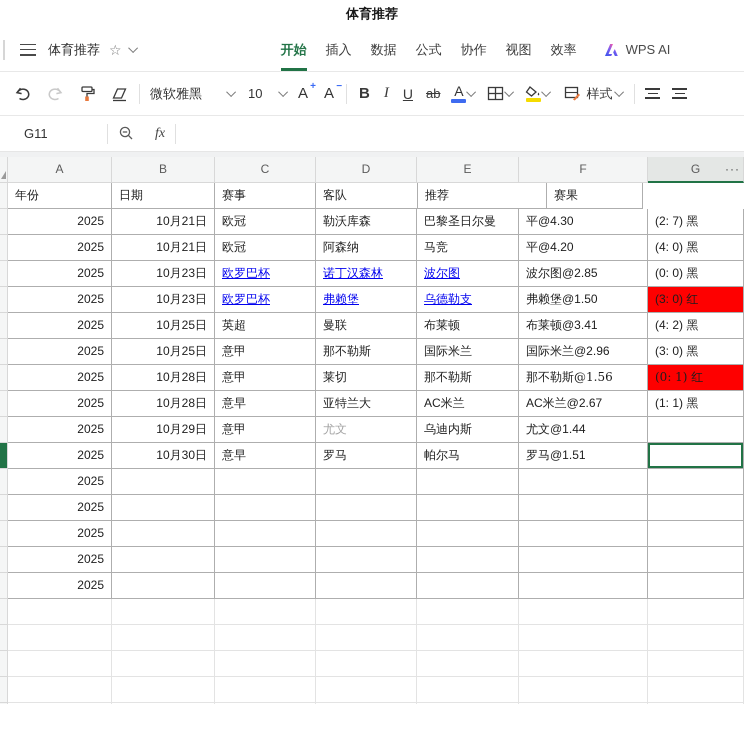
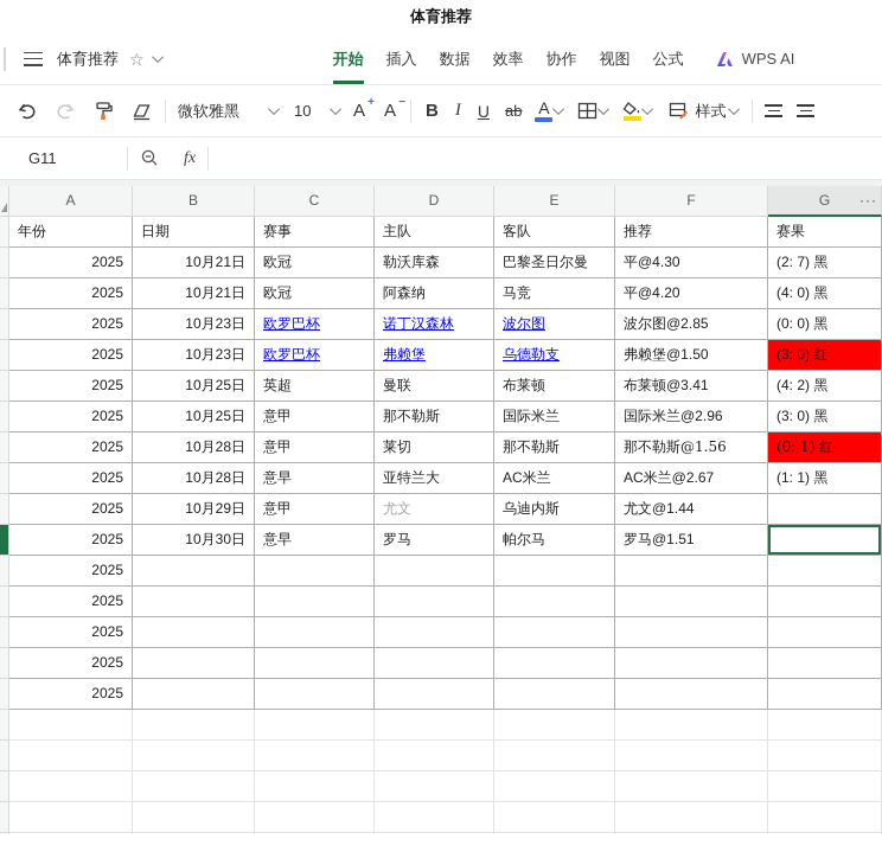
  体育推荐
  体育推荐
  ☆
  开始
  插入
  数据
- 公式
+ 效率
  协作
  视图
- 效率
+ 公式
  WPS AI
  微软雅黑
  10
  A
  +
  A
  −
  B
  I
  U
  ab
  A
  样式
  G11
  fx
  A
  B
  C
  D
  E
  F
  G
  ···
  年份
  日期
  赛事
+ 主队
  客队
  推荐
  赛果
  2025
  10月21日
  欧冠
  勒沃库森
  巴黎圣日尔曼
  平@4.30
  (2: 7) 黑
  2025
  10月21日
  欧冠
  阿森纳
  马竞
  平@4.20
  (4: 0) 黑
  2025
  10月23日
  欧罗巴杯
  诺丁汉森林
  波尔图
  波尔图@2.85
  (0: 0) 黑
  2025
  10月23日
  欧罗巴杯
  弗赖堡
  乌德勒支
  弗赖堡@1.50
  (3: 0) 红
  2025
  10月25日
  英超
  曼联
  布莱顿
  布莱顿@3.41
  (4: 2) 黑
  2025
  10月25日
  意甲
  那不勒斯
  国际米兰
  国际米兰@2.96
  (3: 0) 黑
  2025
  10月28日
  意甲
  莱切
  那不勒斯
  那不勒斯@1.56
  (0: 1) 红
  2025
  10月28日
  意早
  亚特兰大
  AC米兰
  AC米兰@2.67
  (1: 1) 黑
  2025
  10月29日
  意甲
  尤文
  乌迪内斯
  尤文@1.44
  2025
  10月30日
  意早
  罗马
  帕尔马
  罗马@1.51
  2025
  2025
  2025
  2025
  2025
